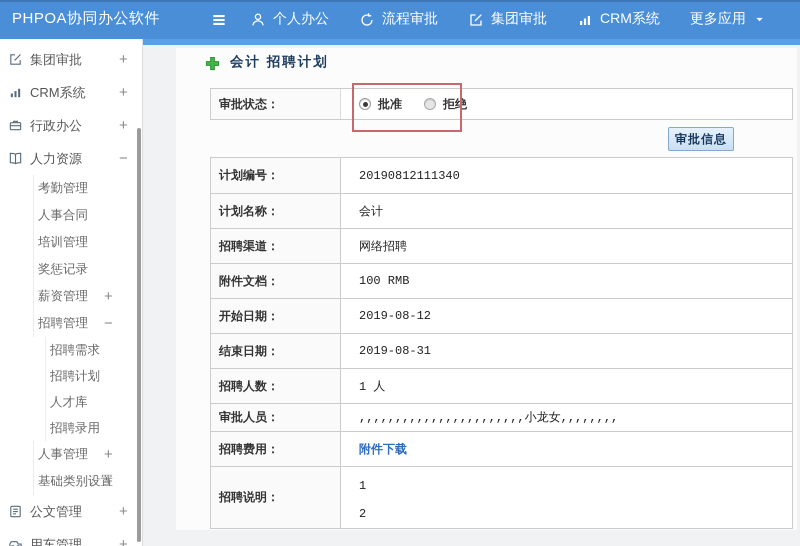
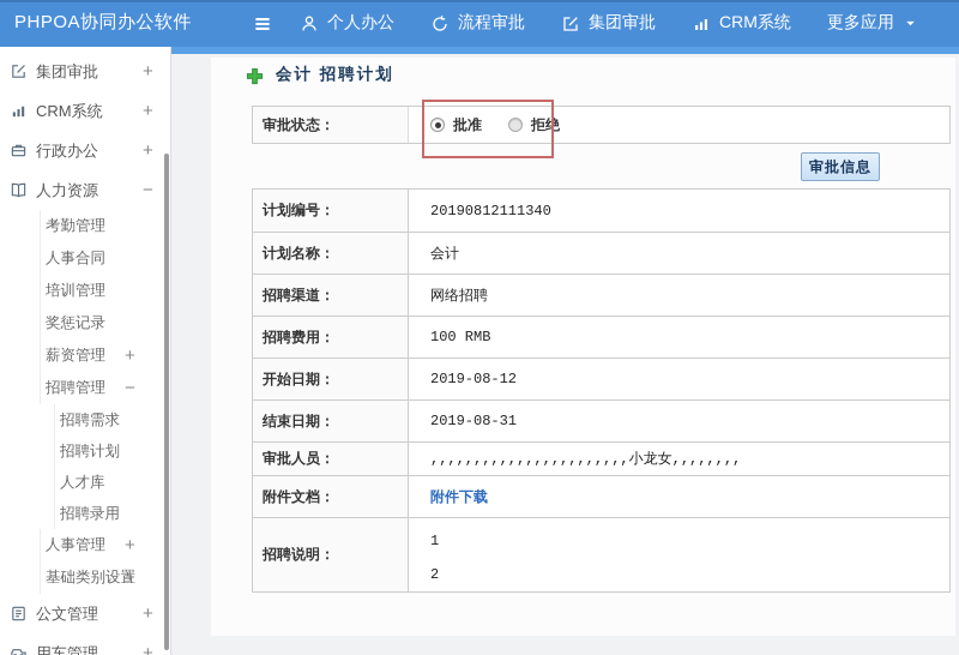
  PHPOA协同办公软件
  个人办公
  流程审批
  集团审批
  CRM系统
  更多应用
  集团审批
  +
  CRM系统
  +
  行政办公
  +
  人力资源
  −
  考勤管理
  人事合同
  培训管理
  奖惩记录
  薪资管理
  +
  招聘管理
  −
  招聘需求
  招聘计划
  人才库
  招聘录用
  人事管理
  +
  基础类别设置
  +
  公文管理
  +
  用车管理
  +
  会计 招聘计划
  审批状态：
  批准
  拒绝
  审批信息
  计划编号：	20190812111340
  计划名称：	会计
  招聘渠道：	网络招聘
- 附件文档：	100 RMB
+ 招聘费用：	100 RMB
  开始日期：	2019-08-12
  结束日期：	2019-08-31
- 招聘人数：	1 人
  审批人员：	,,,,,,,,,,,,,,,,,,,,,,,小龙女,,,,,,,,
- 招聘费用：	附件下载
+ 附件文档：	附件下载
  招聘说明：	12
